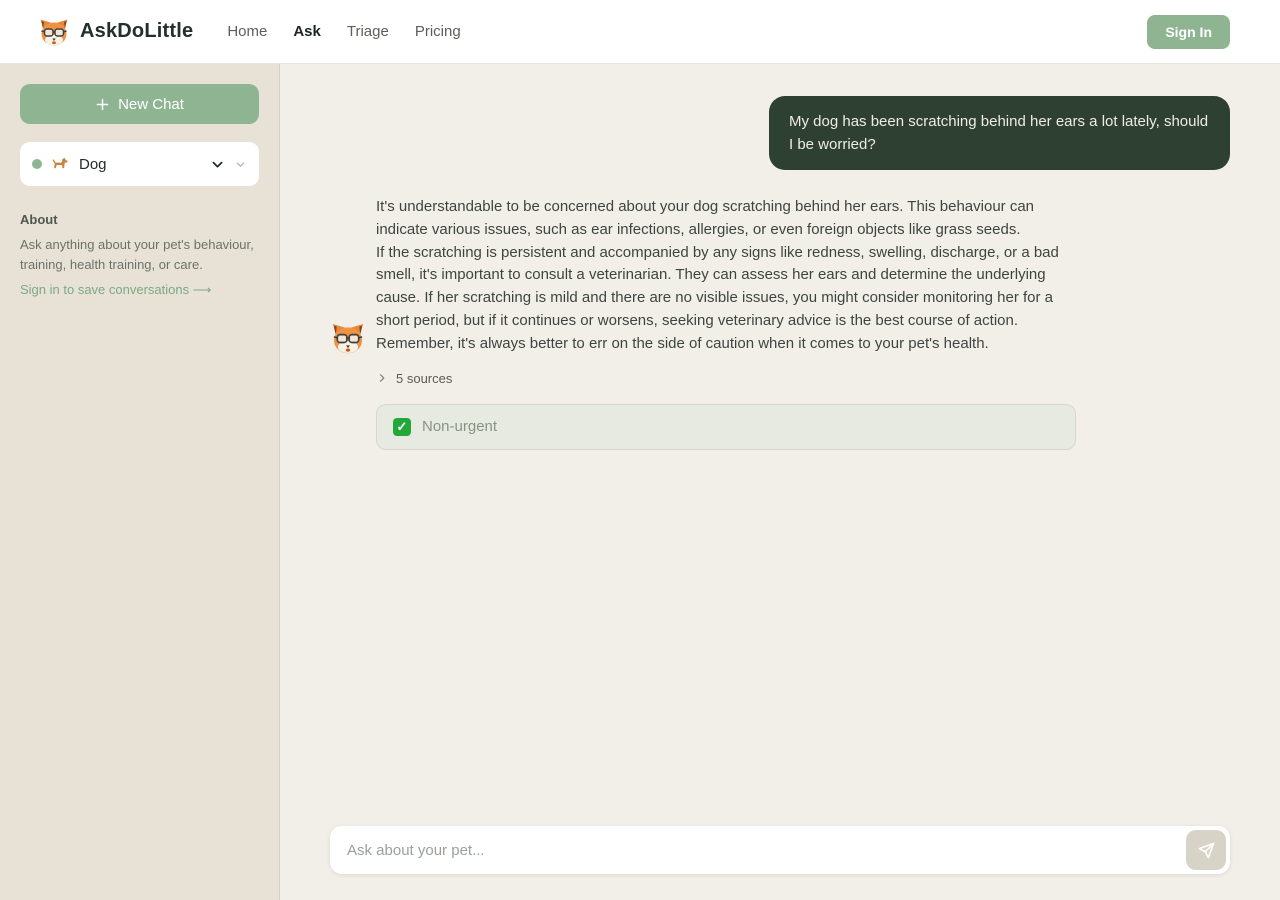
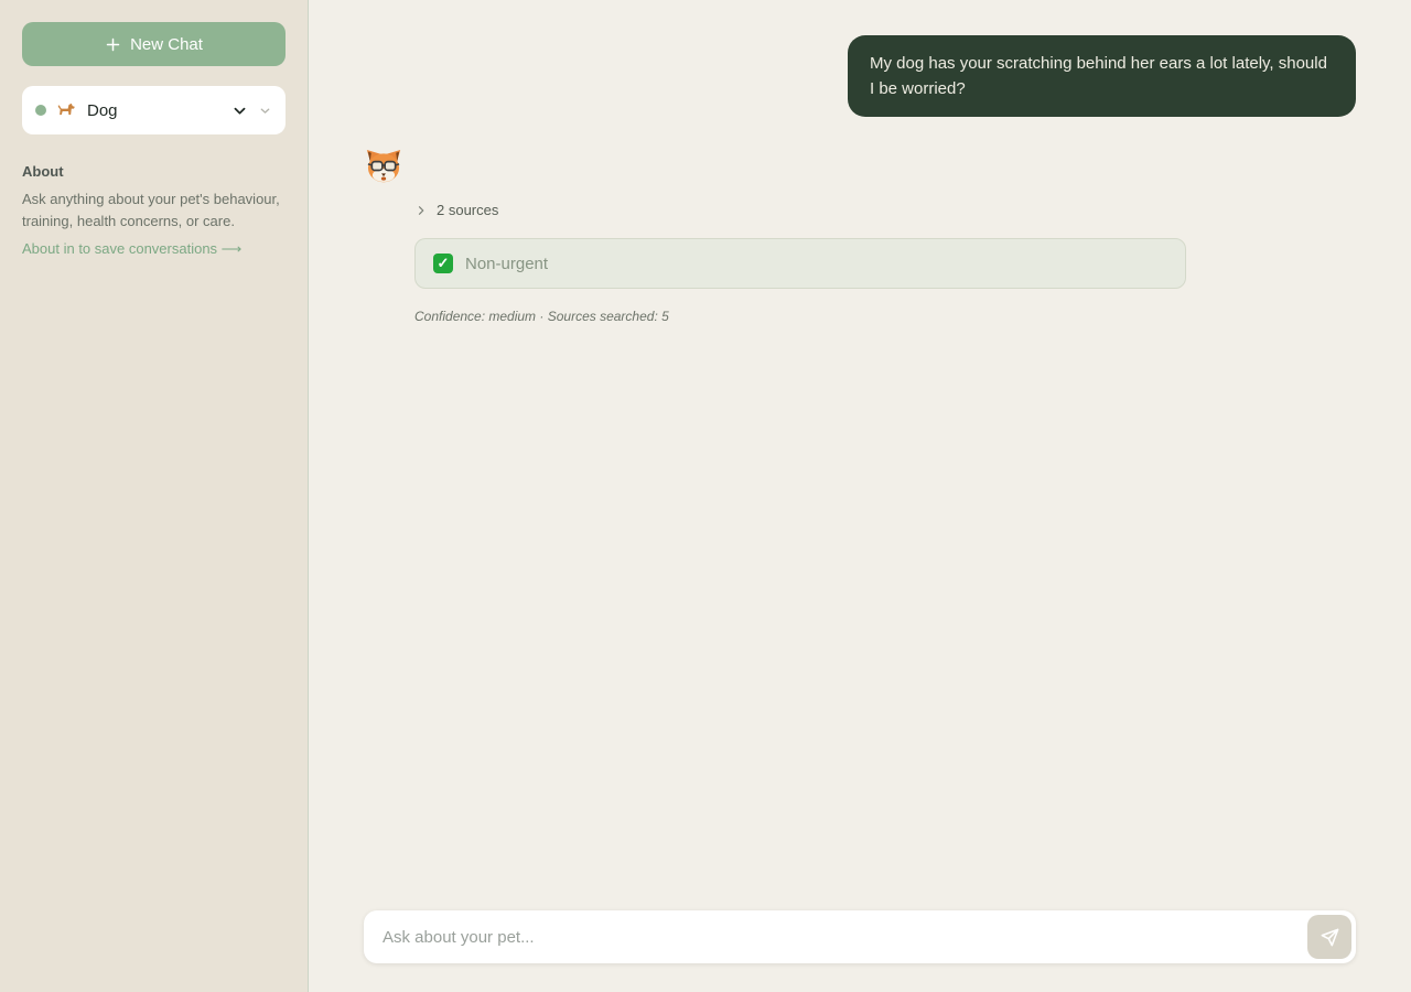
- AskDoLittle
- Home
- Ask
- Triage
- Pricing
- Sign In
  New Chat
  Dog
  About
- Ask anything about your pet's behaviour, training, health training, or care.
+ Ask anything about your pet's behaviour, training, health concerns, or care.
- Sign in to save conversations ⟶
+ About in to save conversations ⟶
- My dog has been scratching behind her ears a lot lately, should I be worried?
+ My dog has your scratching behind her ears a lot lately, should I be worried?
- It's understandable to be concerned about your dog scratching behind her ears. This behaviour can indicate various issues, such as ear infections, allergies, or even foreign objects like grass seeds.
- If the scratching is persistent and accompanied by any signs like redness, swelling, discharge, or a bad smell, it's important to consult a veterinarian. They can assess her ears and determine the underlying cause. If her scratching is mild and there are no visible issues, you might consider monitoring her for a short period, but if it continues or worsens, seeking veterinary advice is the best course of action.
- Remember, it's always better to err on the side of caution when it comes to your pet's health.
- 5 sources
+ 2 sources
  ✓
  Non-urgent
+ Confidence: medium · Sources searched: 5
  Ask about your pet...
